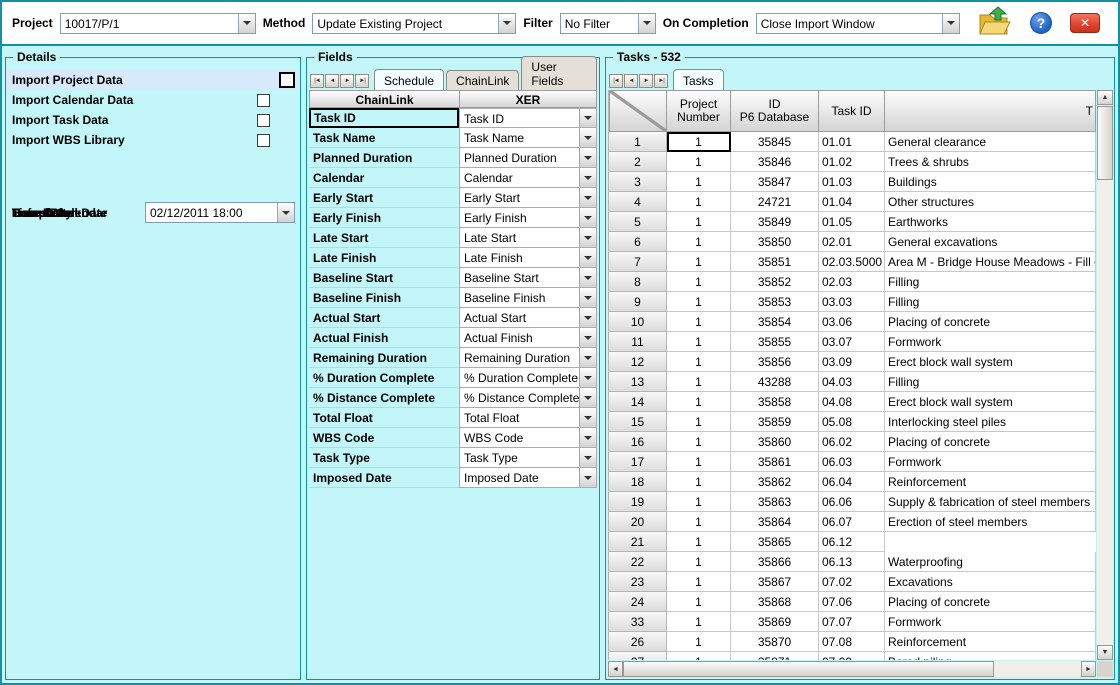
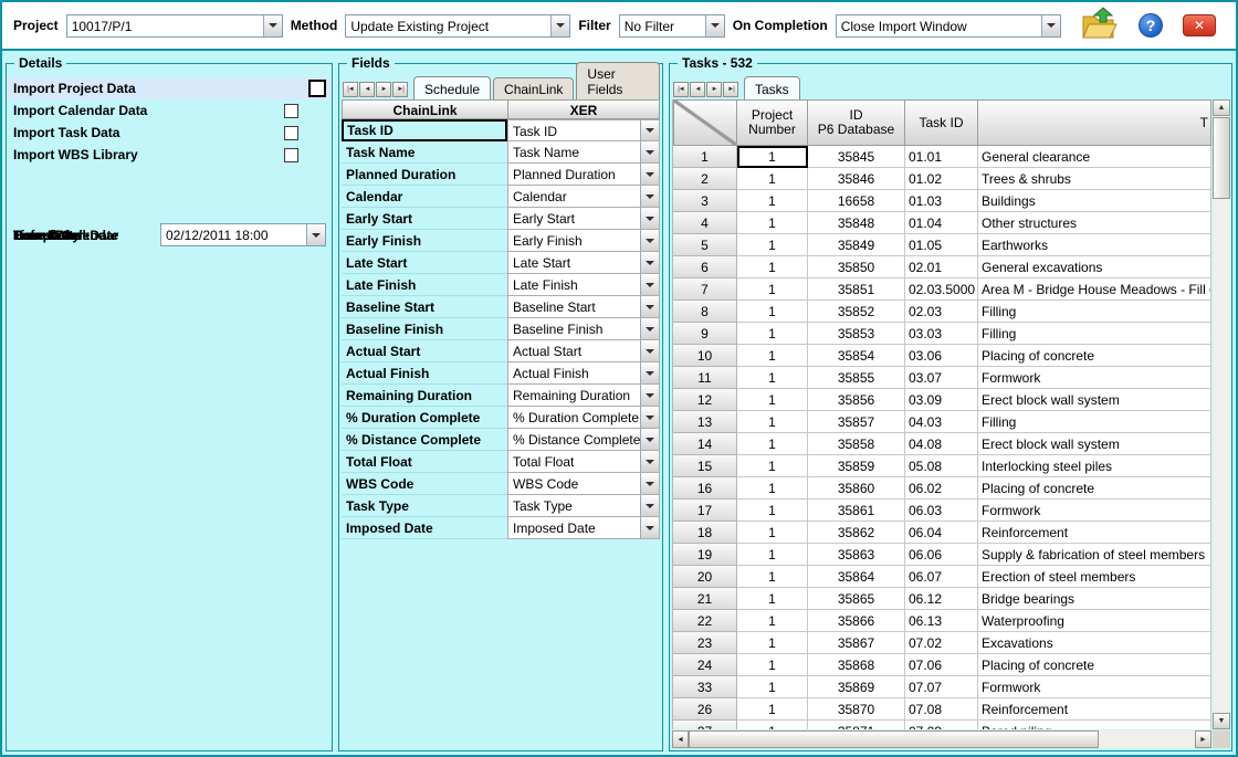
  Project
  10017/P/1
  Method
  Update Existing Project
  Filter
  No Filter
  On Completion
  Close Import Window
  ?
  ✕
  Details
  Import Project Data
  Import Calendar Data
  Import Task Data
  Import WBS Library
  Default Calendar
  Time Units
  Hours/Day
  Hours/Week
  Base Date
  Time Now
  Completion Date
  02/12/2011 18:00
  Fields
  Schedule
  ChainLink
  User Fields
  ChainLink
  XER
  Task ID
  Task ID
  Task Name
  Task Name
  Planned Duration
  Planned Duration
  Calendar
  Calendar
  Early Start
  Early Start
  Early Finish
  Early Finish
  Late Start
  Late Start
  Late Finish
  Late Finish
  Baseline Start
  Baseline Start
  Baseline Finish
  Baseline Finish
  Actual Start
  Actual Start
  Actual Finish
  Actual Finish
  Remaining Duration
  Remaining Duration
  % Duration Complete
  % Duration Complete
  % Distance Complete
  % Distance Complete
  Total Float
  Total Float
  WBS Code
  WBS Code
  Task Type
  Task Type
  Imposed Date
  Imposed Date
  Tasks - 532
  Tasks
  Project
  Number
  ID
  P6 Database
  Task ID
  T
  1
  1
  35845
  01.01
  General clearance
  2
  1
  35846
  01.02
  Trees & shrubs
  3
  1
- 35847
+ 16658
  01.03
  Buildings
  4
  1
- 24721
+ 35848
  01.04
  Other structures
  5
  1
  35849
  01.05
  Earthworks
  6
  1
  35850
  02.01
  General excavations
  7
  1
  35851
  02.03.5000
  Area M - Bridge House Meadows - Fill
  8
  1
  35852
  02.03
  Filling
  9
  1
  35853
  03.03
  Filling
  10
  1
  35854
  03.06
  Placing of concrete
  11
  1
  35855
  03.07
  Formwork
  12
  1
  35856
  03.09
  Erect block wall system
  13
  1
- 43288
+ 35857
  04.03
  Filling
  14
  1
  35858
  04.08
  Erect block wall system
  15
  1
  35859
  05.08
  Interlocking steel piles
  16
  1
  35860
  06.02
  Placing of concrete
  17
  1
  35861
  06.03
  Formwork
  18
  1
  35862
  06.04
  Reinforcement
  19
  1
  35863
  06.06
  Supply & fabrication of steel members
  20
  1
  35864
  06.07
  Erection of steel members
  21
  1
  35865
  06.12
+ Bridge bearings
  22
  1
  35866
  06.13
  Waterproofing
  23
  1
  35867
  07.02
  Excavations
  24
  1
  35868
  07.06
  Placing of concrete
  33
  1
  35869
  07.07
  Formwork
  26
  1
  35870
  07.08
  Reinforcement
